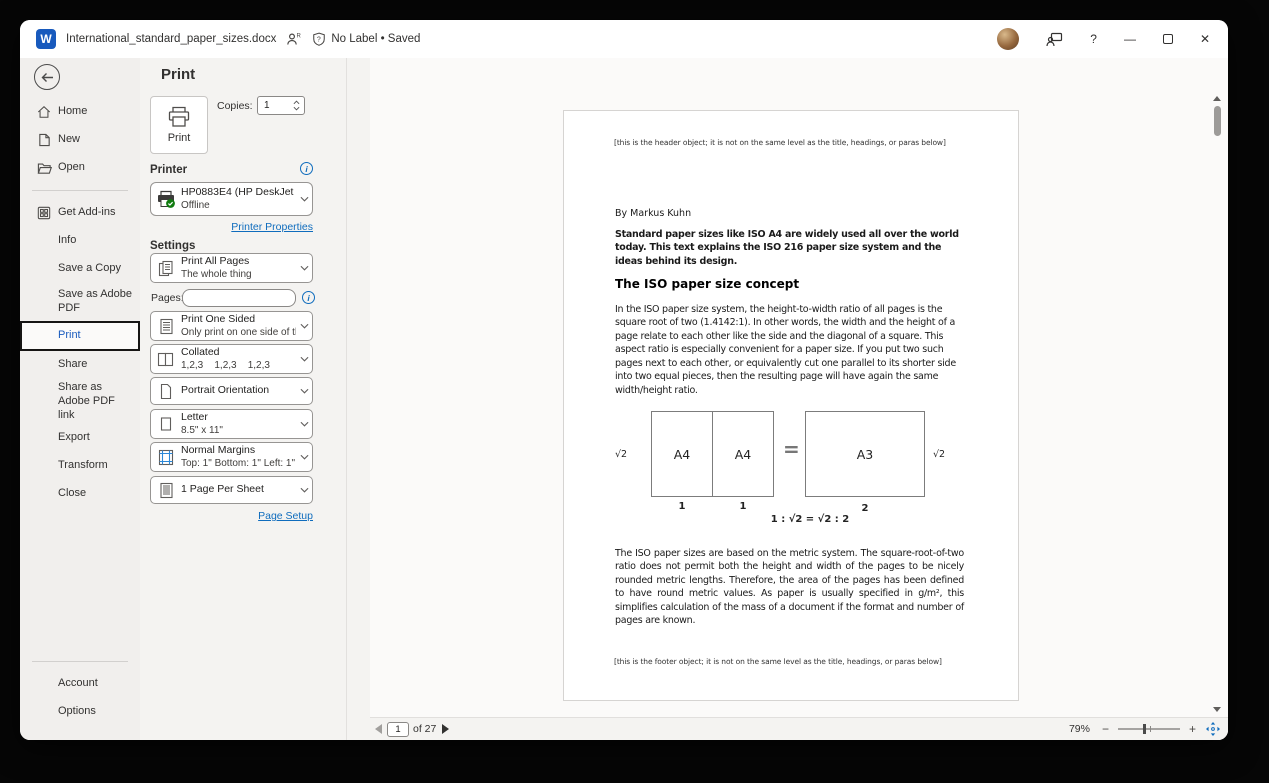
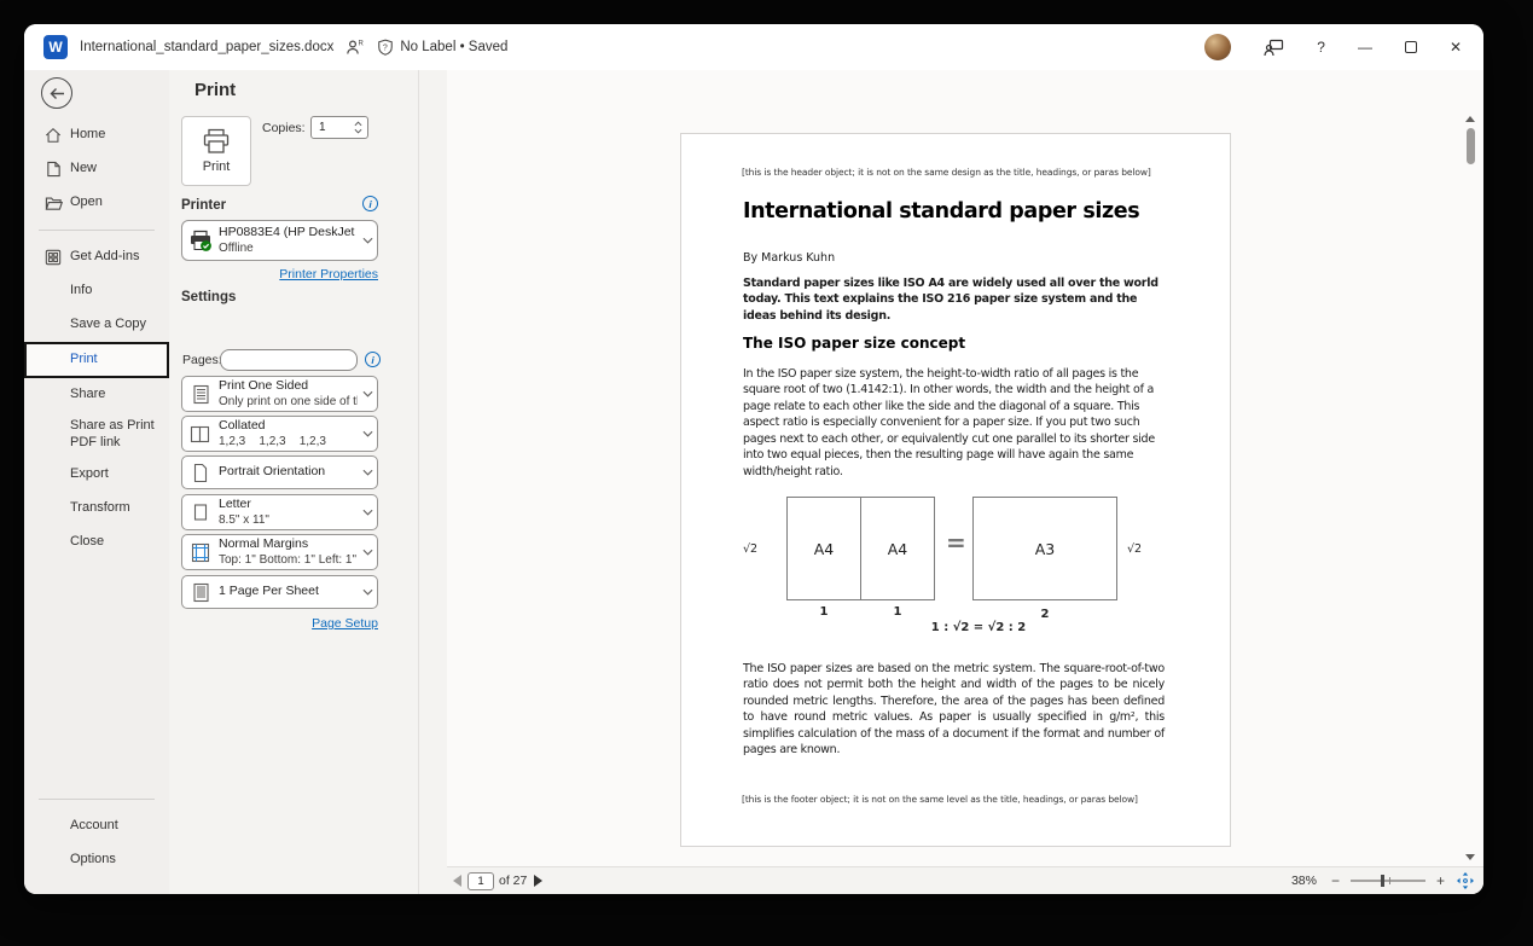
  W
  International_standard_paper_sizes.docx
  No Label • Saved
  ?
  —
  ✕
  Home
  New
  Open
  Get Add-ins
  Info
  Save a Copy
- Save as Adobe PDF
  Print
  Share
- Share as Adobe PDF link
+ Share as Print PDF link
  Export
  Transform
  Close
  Account
  Options
  Print
  Print
  Copies:
  1
  Printer
  i
  HP0883E4 (HP DeskJet
  Offline
  Printer Properties
  Settings
- Print All Pages
- The whole thing
  Pages
  i
  Print One Sided
  Only print on one side of t
  Collated
  1,2,3 1,2,3 1,2,3
  Portrait Orientation
  Letter
  8.5" x 11"
  Normal Margins
  Top: 1" Bottom: 1" Left: 1"
  1 Page Per Sheet
  Page Setup
- [this is the header object; it is not on the same level as the title, headings, or paras below]
+ [this is the header object; it is not on the same design as the title, headings, or paras below]
+ International standard paper sizes
  By Markus Kuhn
  Standard paper sizes like ISO A4 are widely used all over the world today. This text explains the ISO 216 paper size system and the ideas behind its design.
  The ISO paper size concept
  In the ISO paper size system, the height-to-width ratio of all pages is the square root of two (1.4142:1). In other words, the width and the height of a page relate to each other like the side and the diagonal of a square. This aspect ratio is especially convenient for a paper size. If you put two such pages next to each other, or equivalently cut one parallel to its shorter side into two equal pieces, then the resulting page will have again the same width/height ratio.
  √2
  A4
  A4
  =
  A3
  √2
  1
  1
  2
  1 : √2 = √2 : 2
  The ISO paper sizes are based on the metric system. The square-root-of-two ratio does not permit both the height and width of the pages to be nicely rounded metric lengths. Therefore, the area of the pages has been defined to have round metric values. As paper is usually specified in g/m², this simplifies calculation of the mass of a document if the format and number of pages are known.
  [this is the footer object; it is not on the same level as the title, headings, or paras below]
  1
  of 27
- 79%
+ 38%
  −
  +
